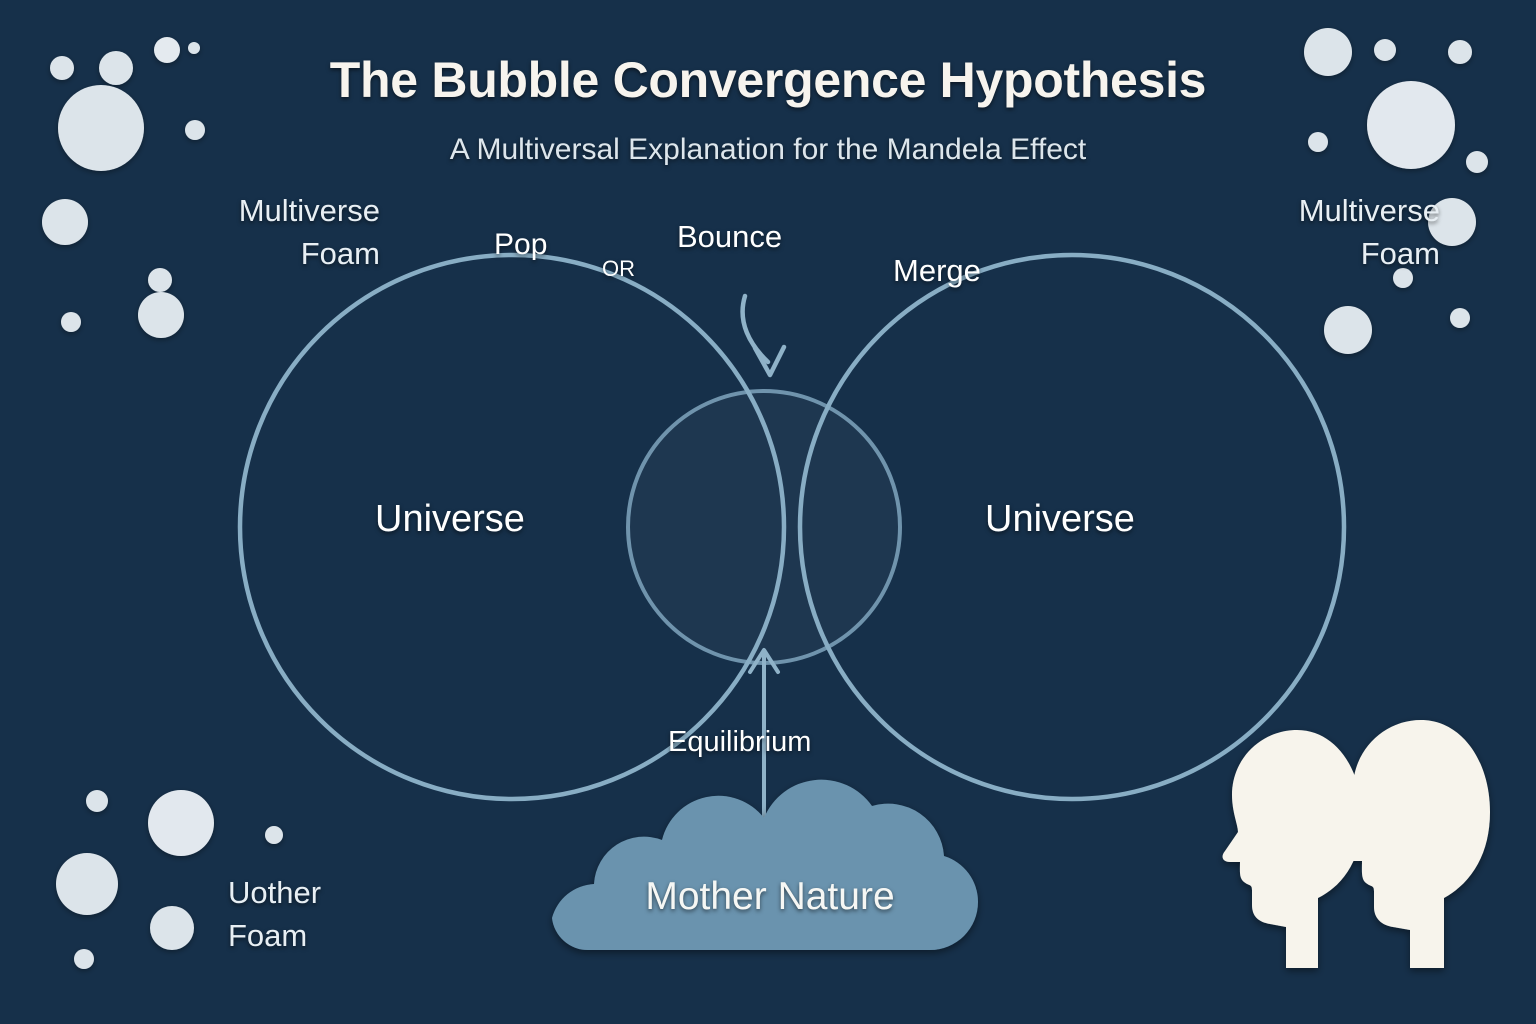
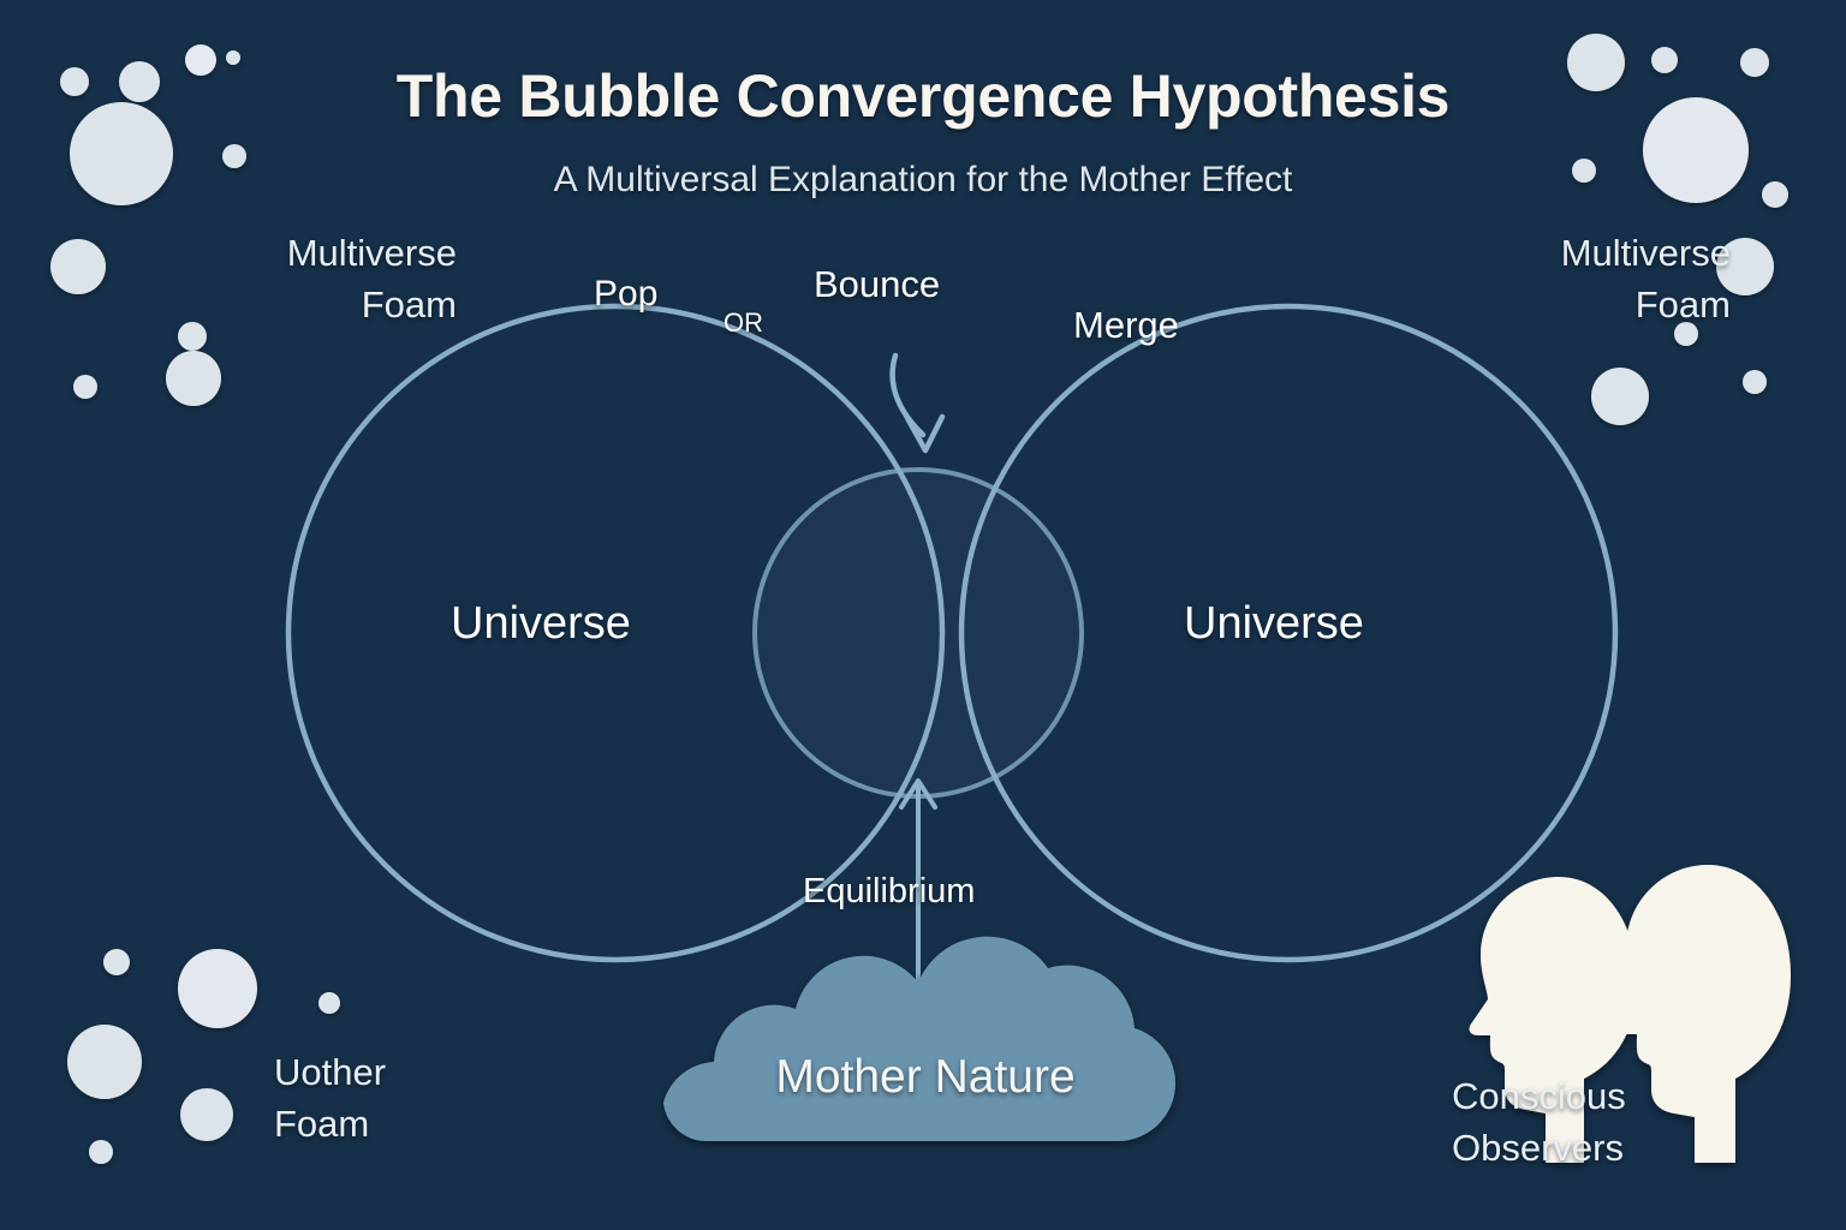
  The Bubble Convergence Hypothesis
- A Multiversal Explanation for the Mandela Effect
+ A Multiversal Explanation for the Mother Effect
  Multiverse
  Foam
  Multiverse
  Foam
  Uother
  Foam
  Pop
  OR
  Bounce
  Merge
  Universe
  Universe
  Equilibrium
  Mother Nature
+ Conscious
+ Observers
